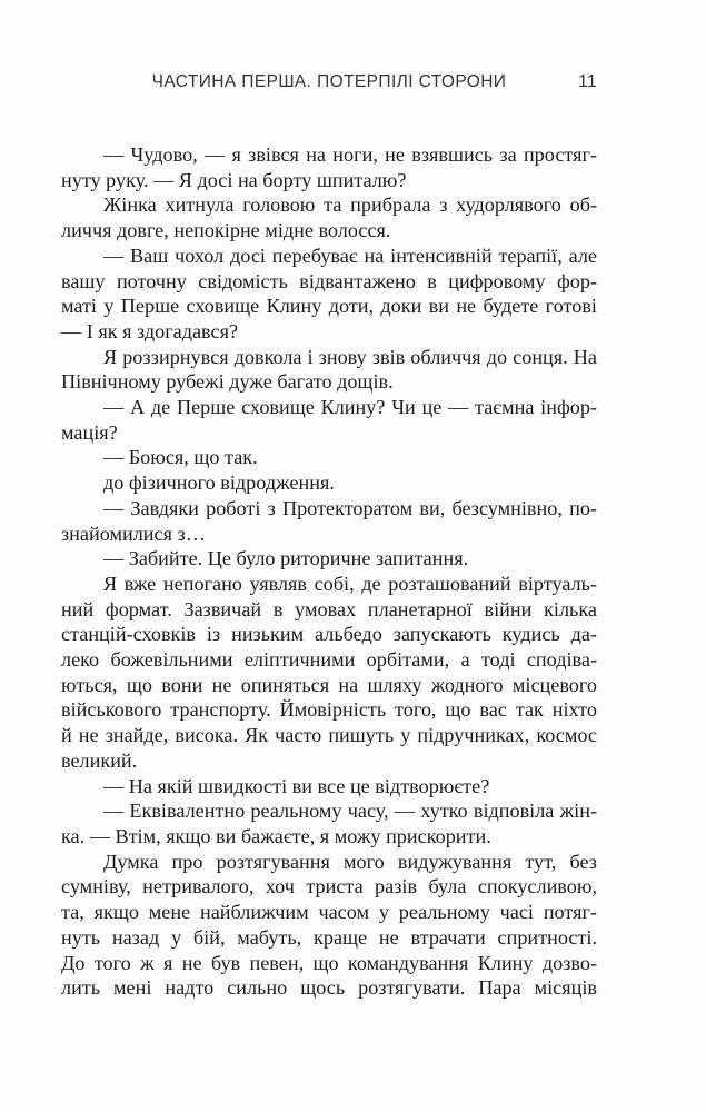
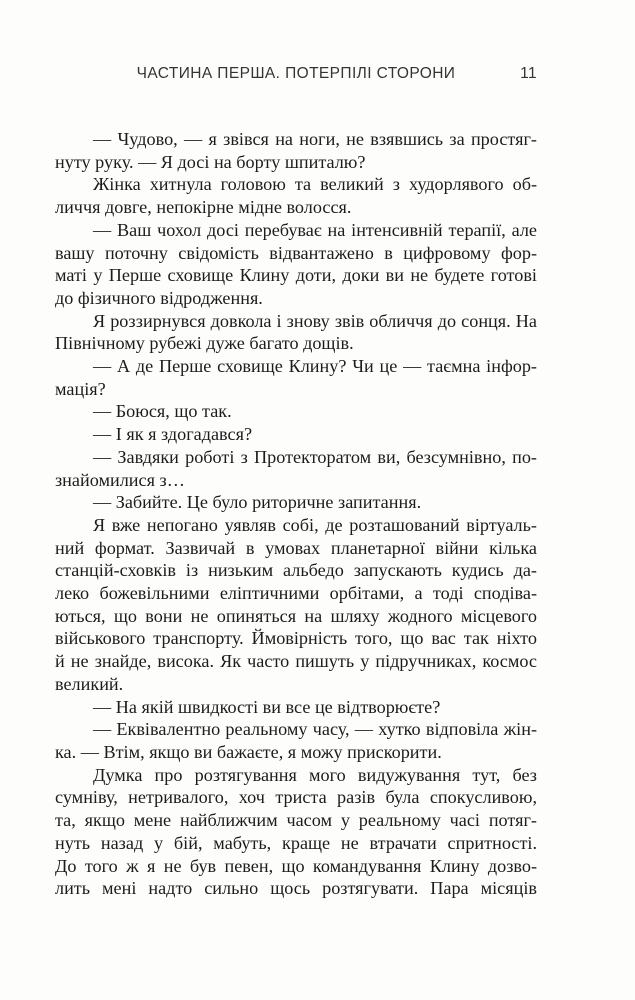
  ЧАСТИНА ПЕРША. ПОТЕРПІЛІ СТОРОНИ
  11
  — Чудово, — я звівся на ноги, не взявшись за простяг-
  нуту руку. — Я досі на борту шпиталю?
- Жінка хитнула головою та прибрала з худорлявого об-
+ Жінка хитнула головою та великий з худорлявого об-
  личчя довге, непокірне мідне волосся.
  — Ваш чохол досі перебуває на інтенсивній терапії, але
  вашу поточну свідомість відвантажено в цифровому фор-
  маті у Перше сховище Клину доти, доки ви не будете готові
- — І як я здогадався?
+ до фізичного відродження.
  Я роззирнувся довкола і знову звів обличчя до сонця. На
  Північному рубежі дуже багато дощів.
  — А де Перше сховище Клину? Чи це — таємна інфор-
  мація?
  — Боюся, що так.
- до фізичного відродження.
+ — І як я здогадався?
  — Завдяки роботі з Протекторатом ви, безсумнівно, по-
  знайомилися з…
  — Забийте. Це було риторичне запитання.
  Я вже непогано уявляв собі, де розташований віртуаль-
  ний формат. Зазвичай в умовах планетарної війни кілька
  станцій-сховків із низьким альбедо запускають кудись да-
  леко божевільними еліптичними орбітами, а тоді сподіва-
  ються, що вони не опиняться на шляху жодного місцевого
  військового транспорту. Ймовірність того, що вас так ніхто
  й не знайде, висока. Як часто пишуть у підручниках, космос
  великий.
  — На якій швидкості ви все це відтворюєте?
  — Еквівалентно реальному часу, — хутко відповіла жін-
  ка. — Втім, якщо ви бажаєте, я можу прискорити.
  Думка про розтягування мого видужування тут, без
  сумніву, нетривалого, хоч триста разів була спокусливою,
  та, якщо мене найближчим часом у реальному часі потяг-
  нуть назад у бій, мабуть, краще не втрачати спритності.
  До того ж я не був певен, що командування Клину дозво-
  лить мені надто сильно щось розтягувати. Пара місяців
